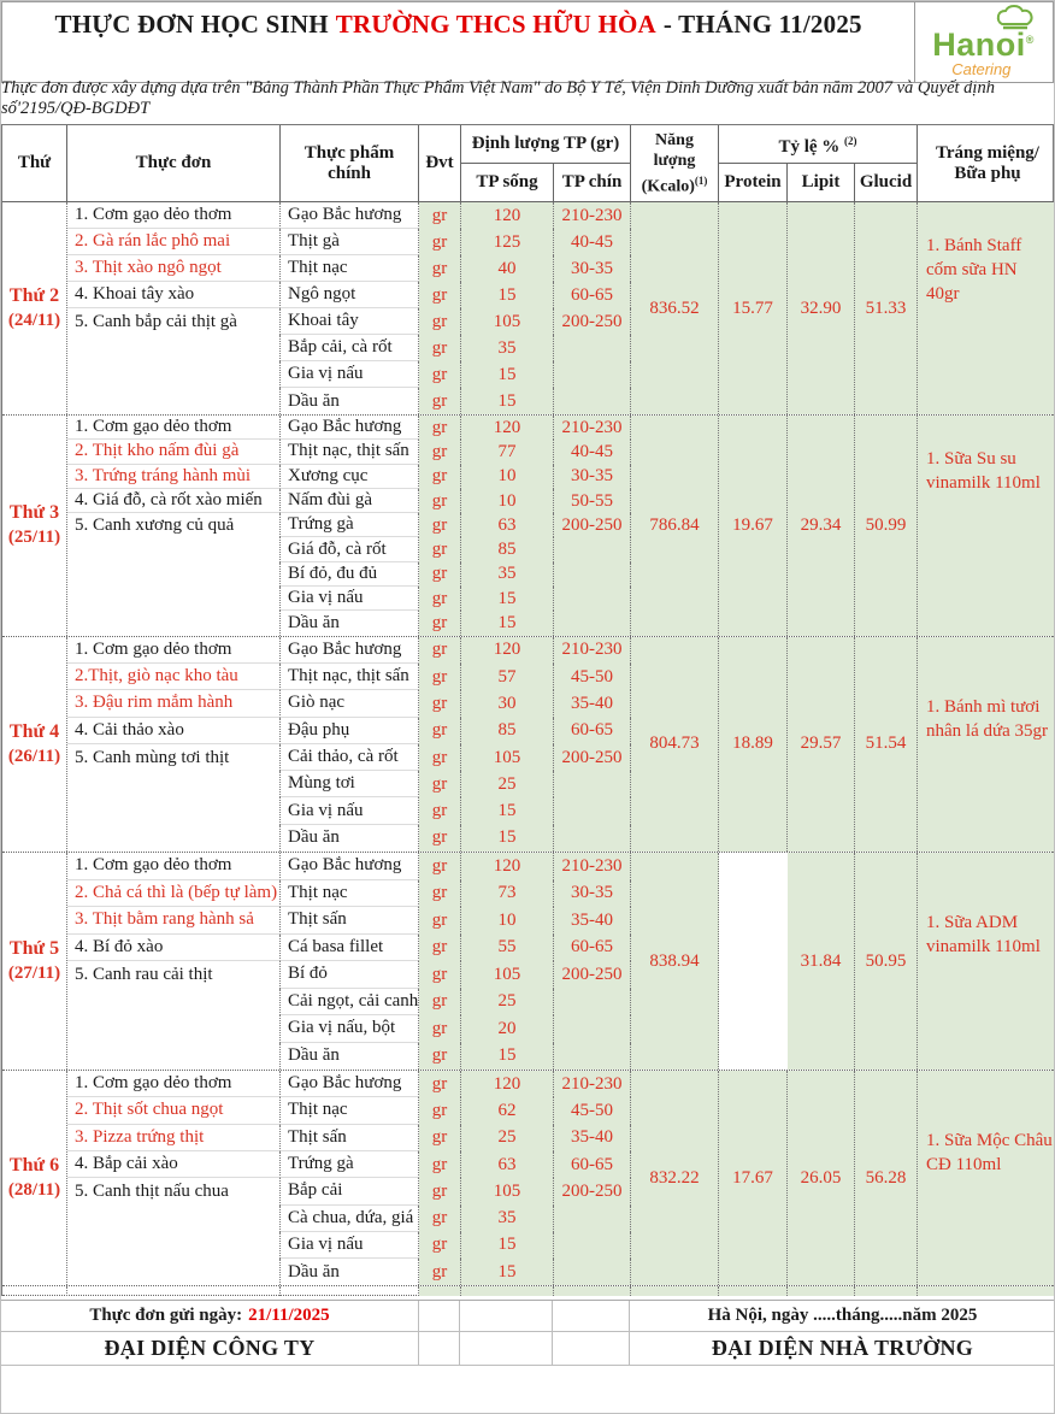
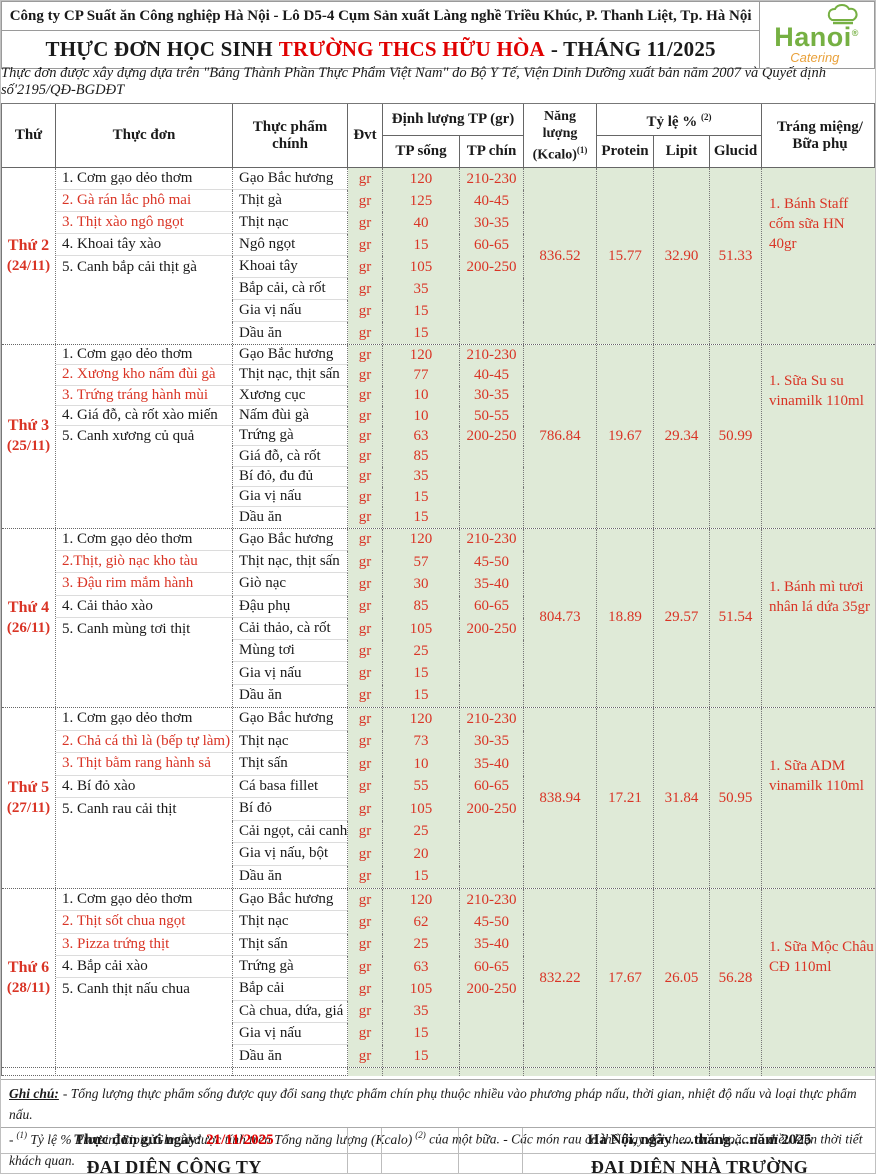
+ Công ty CP Suất ăn Công nghiệp Hà Nội - Lô D5-4 Cụm Sản xuất Làng nghề Triều Khúc, P. Thanh Liệt, Tp. Hà Nội
  THỰC ĐƠN HỌC SINH
  TRƯỜNG THCS HỮU HÒA
  - THÁNG 11/2025
  Hanoi®
  Catering
  Thực đơn được xây dựng dựa trên "Bảng Thành Phần Thực Phẩm Việt Nam" do Bộ Y Tế, Viện Dinh Dưỡng xuất bản năm 2007 và Quyết định số'2195/QĐ-BGDĐT
  Thứ
  Thực đơn
  Thực phẩm chính
  Đvt
  Định lượng TP (gr)
  TP sống
  TP chín
  Năng lượng
  (Kcalo)(1)
  Tỷ lệ % (2)
  Protein
  Lipit
  Glucid
  Tráng miệng/
  Bữa phụ
  Thứ 2
  (24/11)
  1. Cơm gạo dẻo thơm
  Gạo Bắc hương
  gr
  120
  210-230
  2. Gà rán lắc phô mai
  Thịt gà
  gr
  125
  40-45
  3. Thịt xào ngô ngọt
  Thịt nạc
  gr
  40
  30-35
  4. Khoai tây xào
  Ngô ngọt
  gr
  15
  60-65
  5. Canh bắp cải thịt gà
  Khoai tây
  gr
  105
  200-250
  Bắp cải, cà rốt
  gr
  35
  Gia vị nấu
  gr
  15
  Dầu ăn
  gr
  15
  836.52
  15.77
  32.90
  51.33
  1. Bánh Staff cốm sữa HN 40gr
  Thứ 3
  (25/11)
  1. Cơm gạo dẻo thơm
  Gạo Bắc hương
  gr
  120
  210-230
- 2. Thịt kho nấm đùi gà
+ 2. Xương kho nấm đùi gà
  Thịt nạc, thịt sấn
  gr
  77
  40-45
  3. Trứng tráng hành mùi
  Xương cục
  gr
  10
  30-35
  4. Giá đỗ, cà rốt xào miến
  Nấm đùi gà
  gr
  10
  50-55
  5. Canh xương củ quả
  Trứng gà
  gr
  63
  200-250
  Giá đỗ, cà rốt
  gr
  85
  Bí đỏ, đu đủ
  gr
  35
  Gia vị nấu
  gr
  15
  Dầu ăn
  gr
  15
  786.84
  19.67
  29.34
  50.99
  1. Sữa Su su vinamilk 110ml
  Thứ 4
  (26/11)
  1. Cơm gạo dẻo thơm
  Gạo Bắc hương
  gr
  120
  210-230
  2.Thịt, giò nạc kho tàu
  Thịt nạc, thịt sấn
  gr
  57
  45-50
  3. Đậu rim mắm hành
  Giò nạc
  gr
  30
  35-40
  4. Cải thảo xào
  Đậu phụ
  gr
  85
  60-65
  5. Canh mùng tơi thịt
  Cải thảo, cà rốt
  gr
  105
  200-250
  Mùng tơi
  gr
  25
  Gia vị nấu
  gr
  15
  Dầu ăn
  gr
  15
  804.73
  18.89
  29.57
  51.54
  1. Bánh mì tươi nhân lá dứa 35gr
  Thứ 5
  (27/11)
  1. Cơm gạo dẻo thơm
  Gạo Bắc hương
  gr
  120
  210-230
  2. Chả cá thì là (bếp tự làm)
  Thịt nạc
  gr
  73
  30-35
  3. Thịt bằm rang hành sả
  Thịt sấn
  gr
  10
  35-40
  4. Bí đỏ xào
  Cá basa fillet
  gr
  55
  60-65
  5. Canh rau cải thịt
  Bí đỏ
  gr
  105
  200-250
  Cải ngọt, cải canh
  gr
  25
  Gia vị nấu, bột
  gr
  20
  Dầu ăn
  gr
  15
  838.94
+ 17.21
  31.84
  50.95
  1. Sữa ADM vinamilk 110ml
  Thứ 6
  (28/11)
  1. Cơm gạo dẻo thơm
  Gạo Bắc hương
  gr
  120
  210-230
  2. Thịt sốt chua ngọt
  Thịt nạc
  gr
  62
  45-50
  3. Pizza trứng thịt
  Thịt sấn
  gr
  25
  35-40
  4. Bắp cải xào
  Trứng gà
  gr
  63
  60-65
  5. Canh thịt nấu chua
  Bắp cải
  gr
  105
  200-250
  Cà chua, dứa, giá
  gr
  35
  Gia vị nấu
  gr
  15
  Dầu ăn
  gr
  15
  832.22
  17.67
  26.05
  56.28
  1. Sữa Mộc Châu CĐ 110ml
+ Ghi chú: - Tổng lượng thực phẩm sống được quy đổi sang thực phẩm chín phụ thuộc nhiều vào phương pháp nấu, thời gian, nhiệt độ nấu và loại thực phẩm nấu.
+ - (1) Tỷ lệ % Protein, Lipit, Glucid được tính trên Tổng năng lượng (Kcalo) (2) của một bữa. - Các món rau có thể thay đổi theo mùa hoặc do điều kiện thời tiết khách quan.
  Thực đơn gửi ngày:
  21/11/2025
  Hà Nội, ngày .....tháng.....năm 2025
  ĐẠI DIỆN CÔNG TY
  ĐẠI DIỆN NHÀ TRƯỜNG
